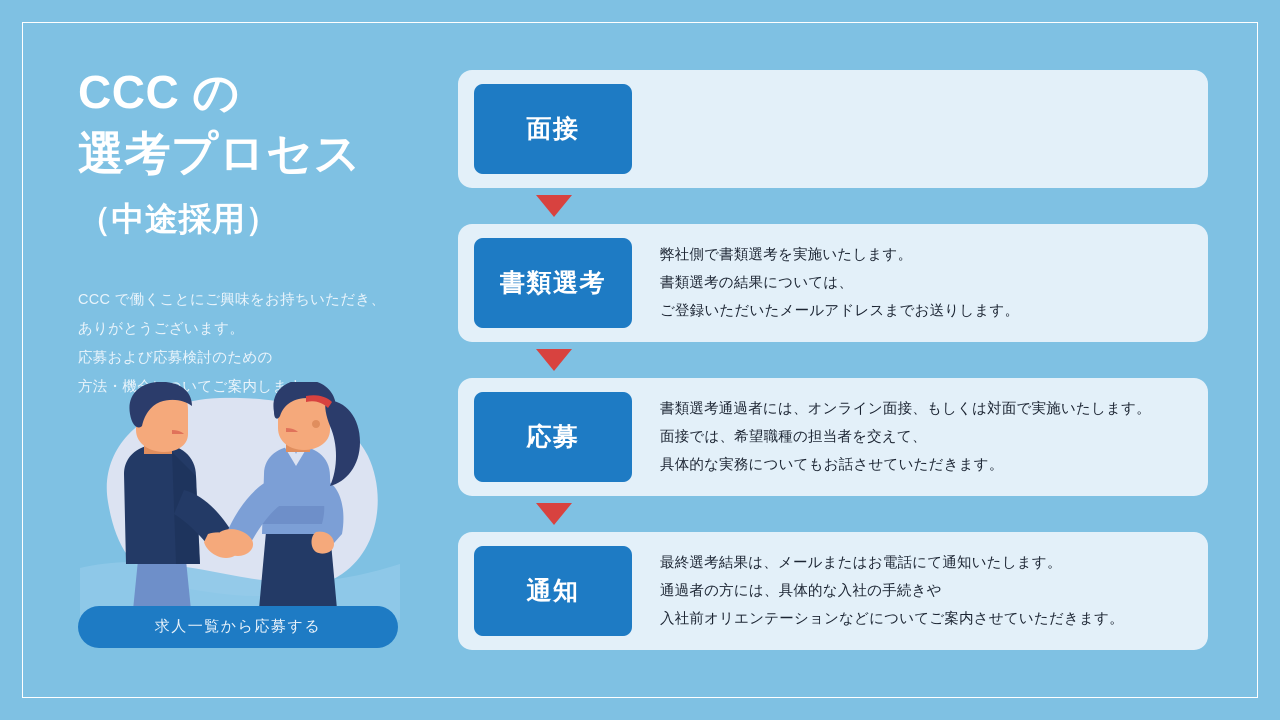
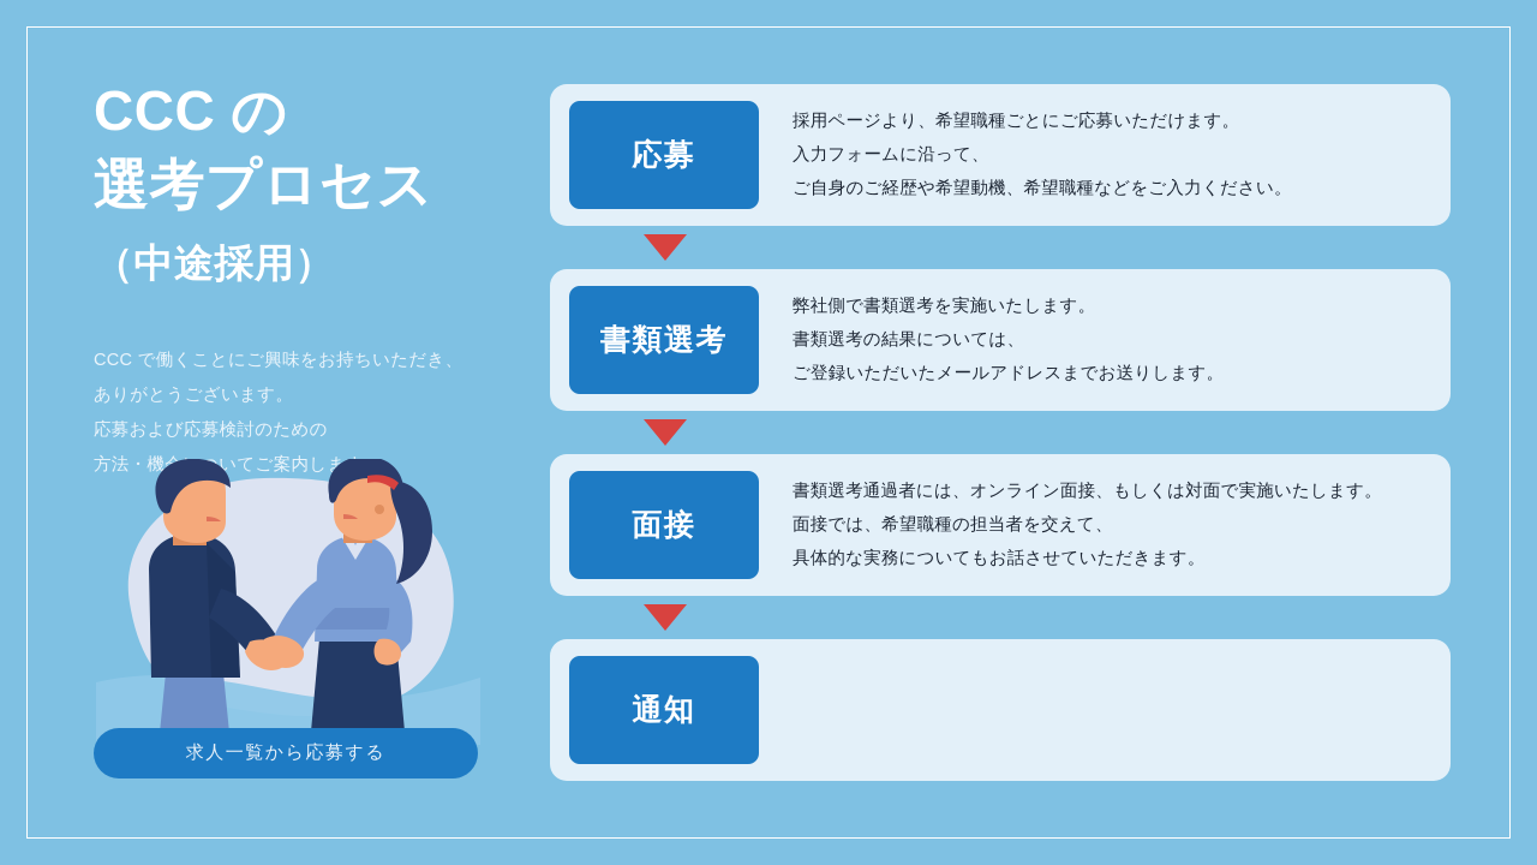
  CCC の
  選考プロセス
  （中途採用）
  CCC で働くことにご興味をお持ちいただき、
  ありがとうございます。
  応募および応募検討のための
  求人一覧から応募する
- 面接
+ 応募
+ 採用ページより、希望職種ごとにご応募いただけます。
+ 入力フォームに沿って、
+ ご自身のご経歴や希望動機、希望職種などをご入力ください。
  書類選考
  弊社側で書類選考を実施いたします。
  書類選考の結果については、
  ご登録いただいたメールアドレスまでお送りします。
- 応募
+ 面接
  書類選考通過者には、オンライン面接、もしくは対面で実施いたします。
  面接では、希望職種の担当者を交えて、
  具体的な実務についてもお話させていただきます。
  通知
- 最終選考結果は、メールまたはお電話にて通知いたします。
- 通過者の方には、具体的な入社の手続きや
- 入社前オリエンテーションなどについてご案内させていただきます。
